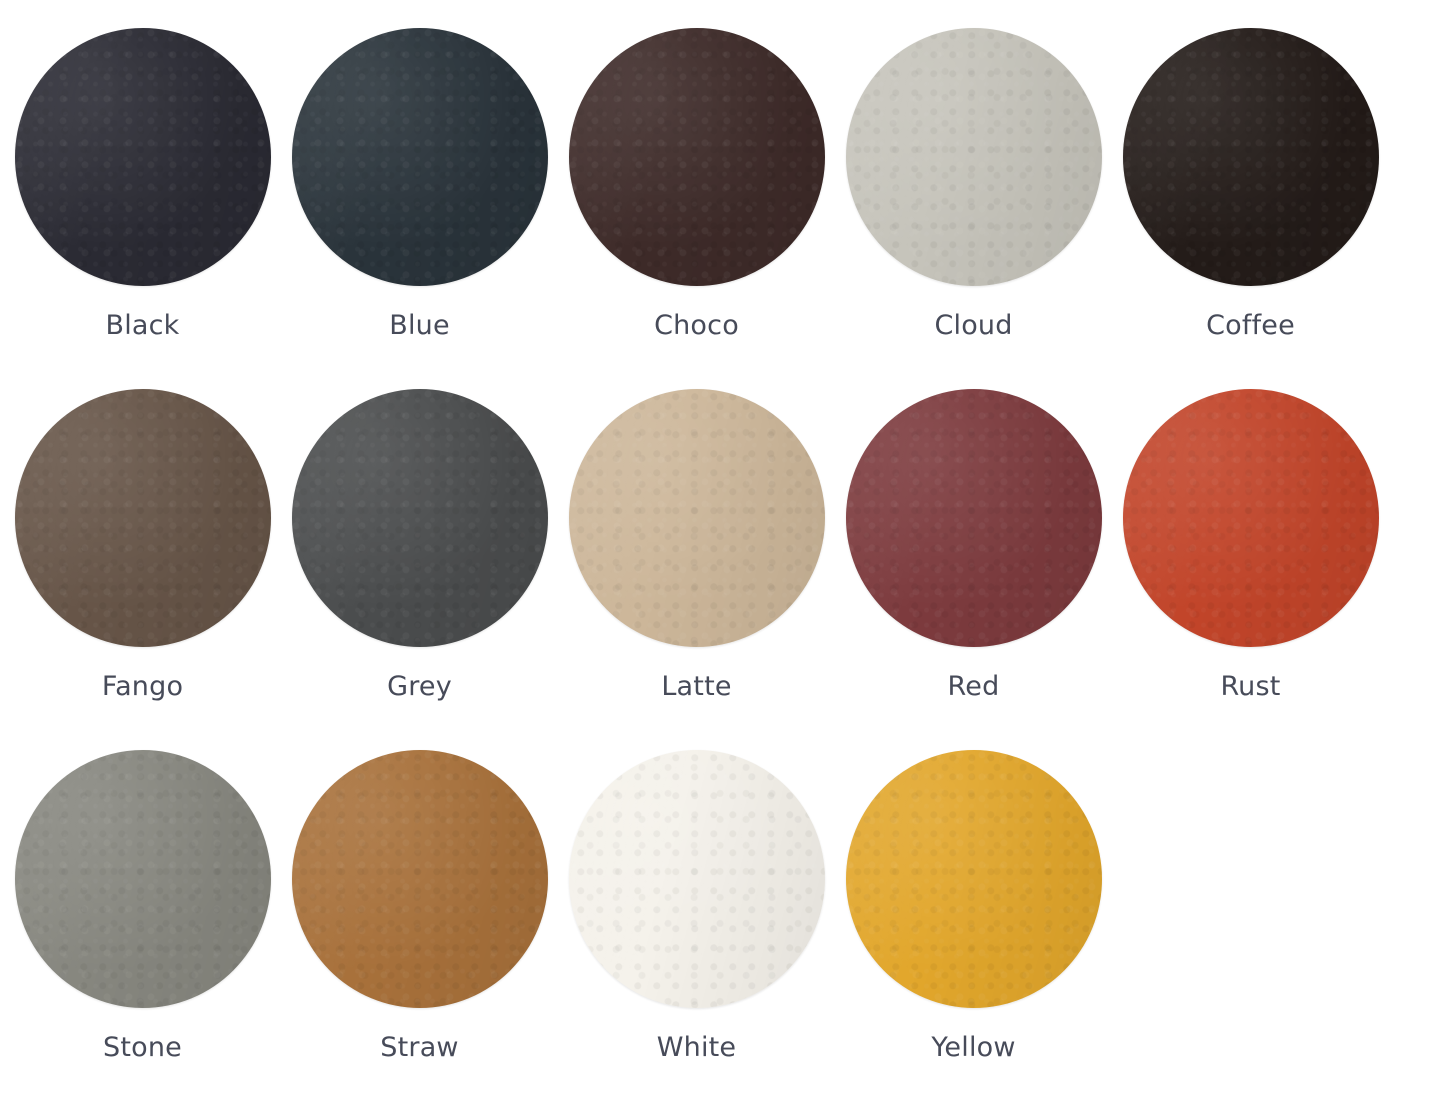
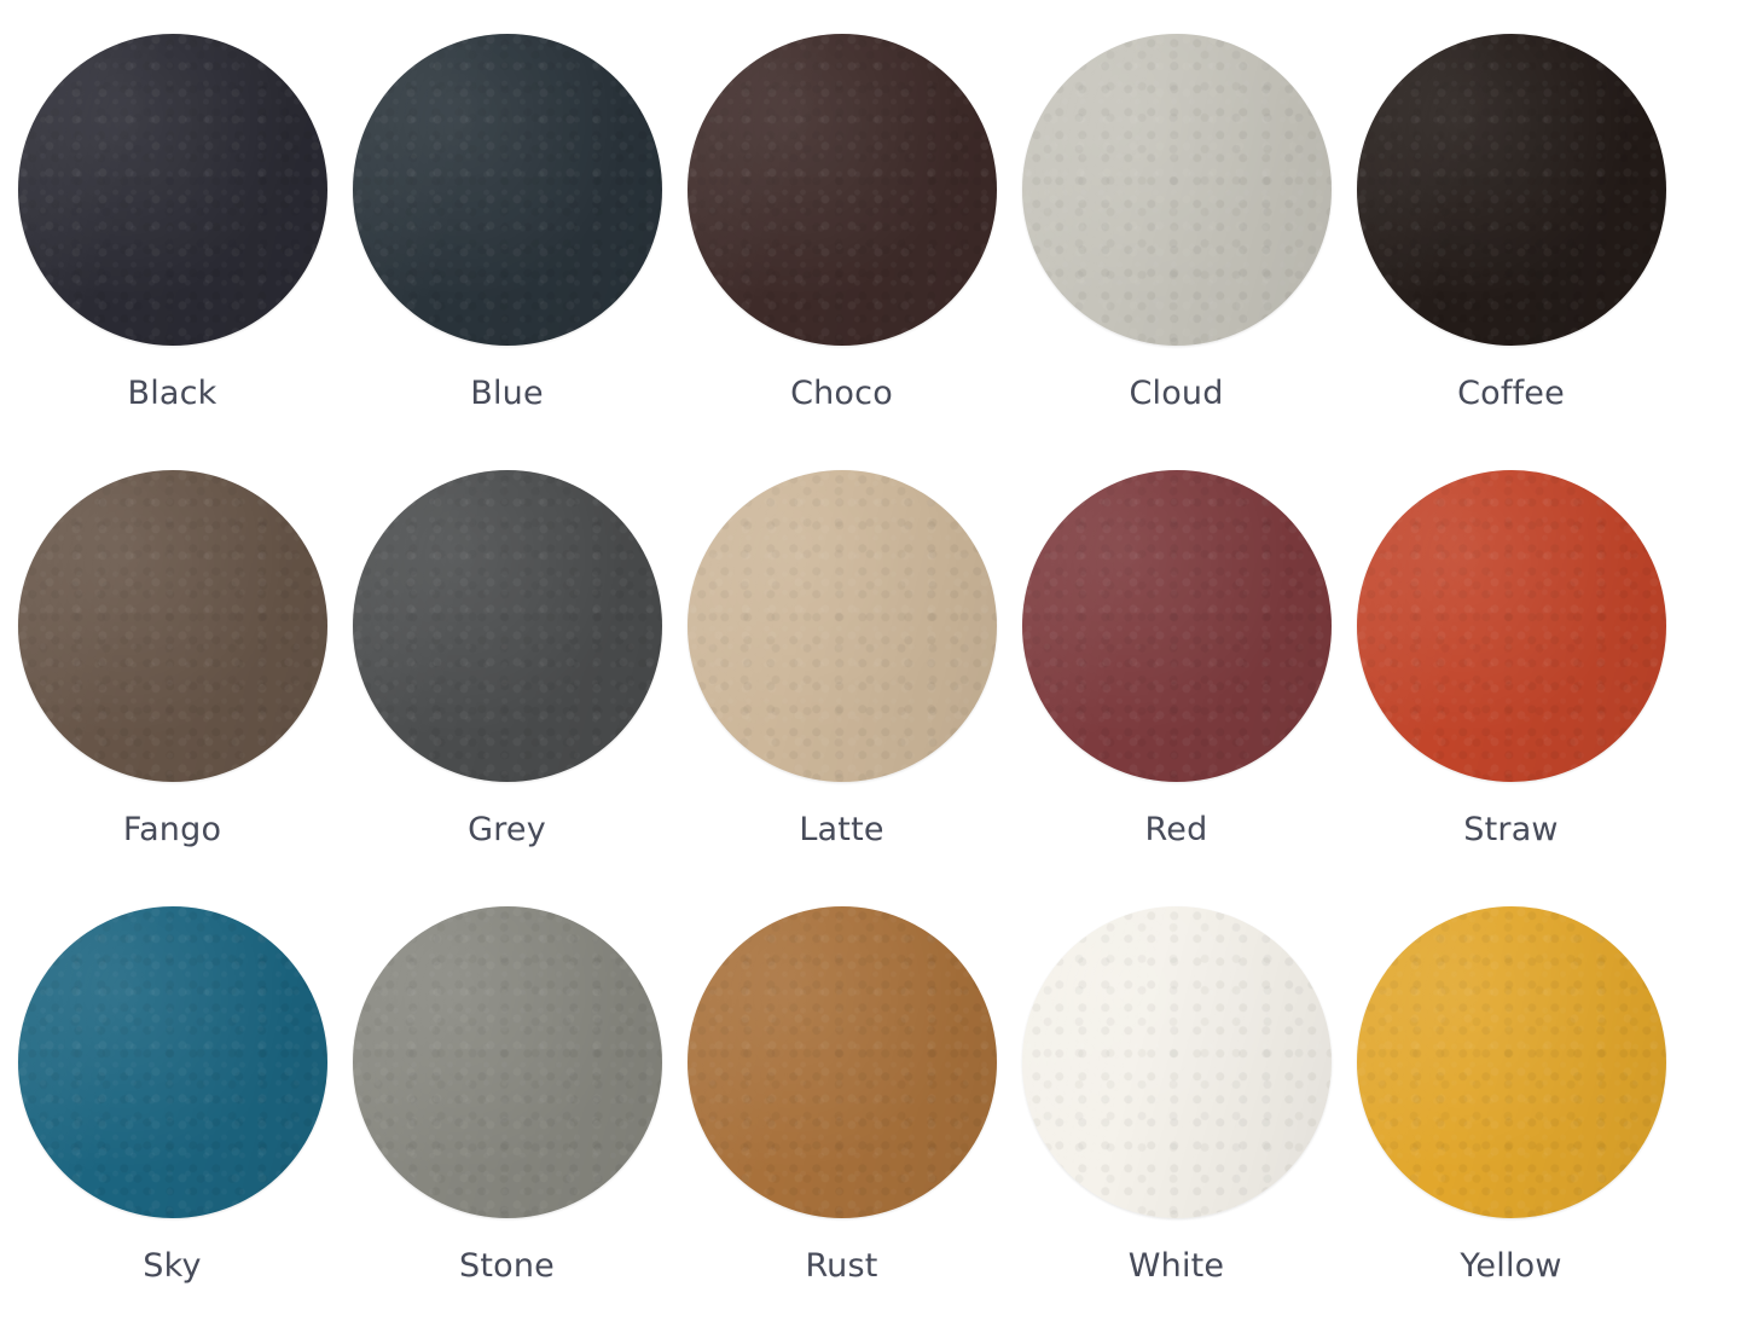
  Black
  Blue
  Choco
  Cloud
  Coffee
  Fango
  Grey
  Latte
  Red
- Rust
+ Straw
+ Sky
  Stone
- Straw
+ Rust
  White
  Yellow
